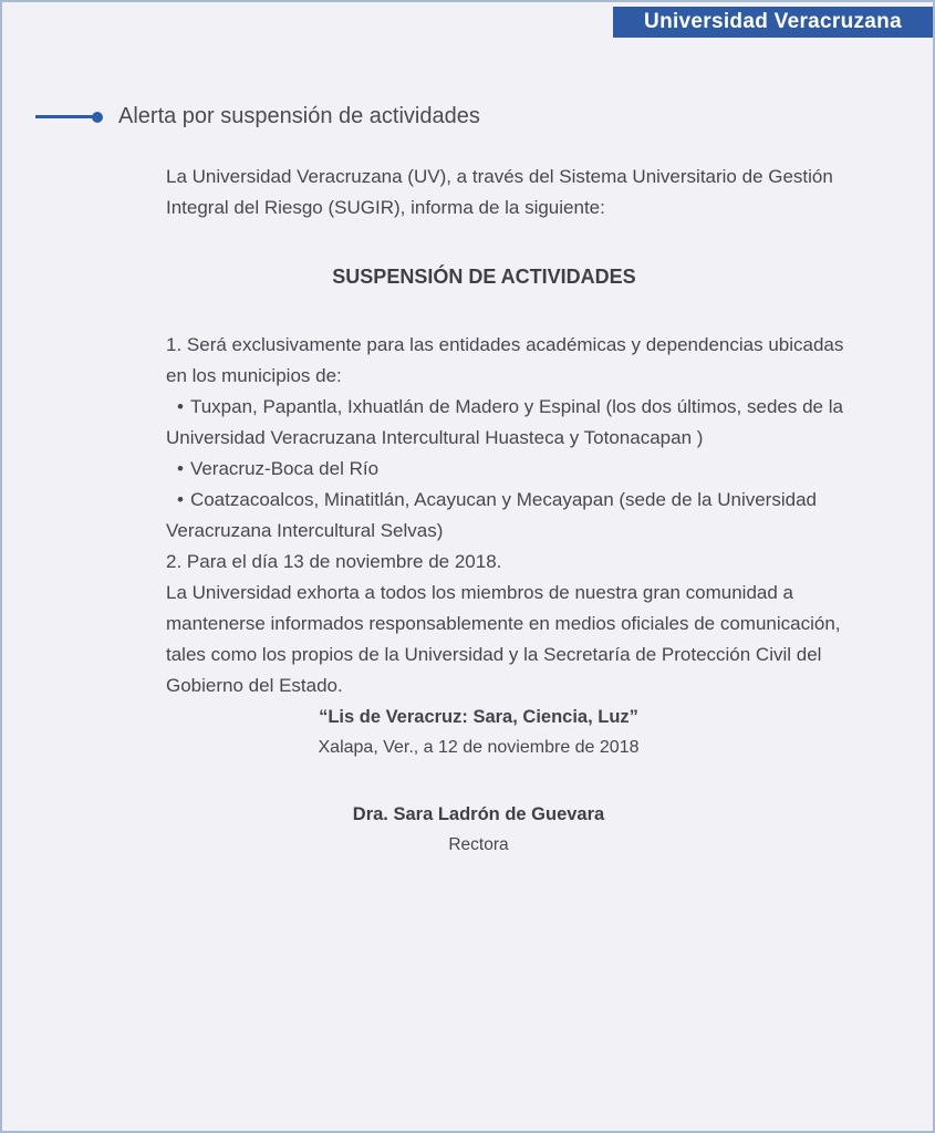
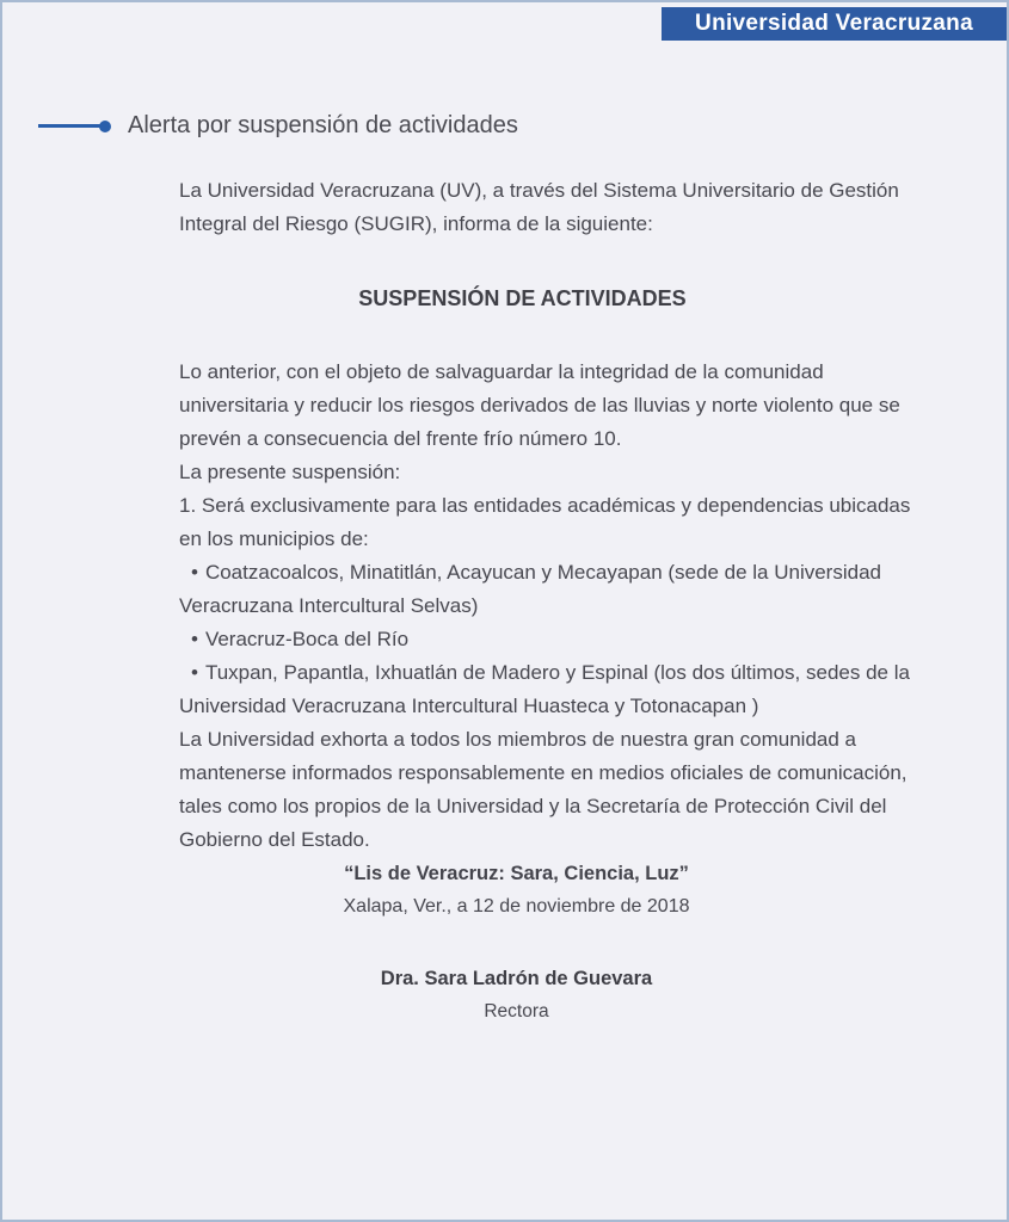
  Universidad Veracruzana
  Alerta por suspensión de actividades
  La Universidad Veracruzana (UV), a través del Sistema Universitario de Gestión Integral del Riesgo (SUGIR), informa de la siguiente:
  SUSPENSIÓN DE ACTIVIDADES
+ Lo anterior, con el objeto de salvaguardar la integridad de la comunidad universitaria y reducir los riesgos derivados de las lluvias y norte violento que se prevén a consecuencia del frente frío número 10.
+ La presente suspensión:
  1. Será exclusivamente para las entidades académicas y dependencias ubicadas en los municipios de:
- • Tuxpan, Papantla, Ixhuatlán de Madero y Espinal (los dos últimos, sedes de la Universidad Veracruzana Intercultural Huasteca y Totonacapan )
+ • Coatzacoalcos, Minatitlán, Acayucan y Mecayapan (sede de la Universidad Veracruzana Intercultural Selvas)
  • Veracruz-Boca del Río
- • Coatzacoalcos, Minatitlán, Acayucan y Mecayapan (sede de la Universidad Veracruzana Intercultural Selvas)
+ • Tuxpan, Papantla, Ixhuatlán de Madero y Espinal (los dos últimos, sedes de la Universidad Veracruzana Intercultural Huasteca y Totonacapan )
- 2. Para el día 13 de noviembre de 2018.
  La Universidad exhorta a todos los miembros de nuestra gran comunidad a mantenerse informados responsablemente en medios oficiales de comunicación, tales como los propios de la Universidad y la Secretaría de Protección Civil del Gobierno del Estado.
  “Lis de Veracruz: Sara, Ciencia, Luz”
  Xalapa, Ver., a 12 de noviembre de 2018
  Dra. Sara Ladrón de Guevara
  Rectora
